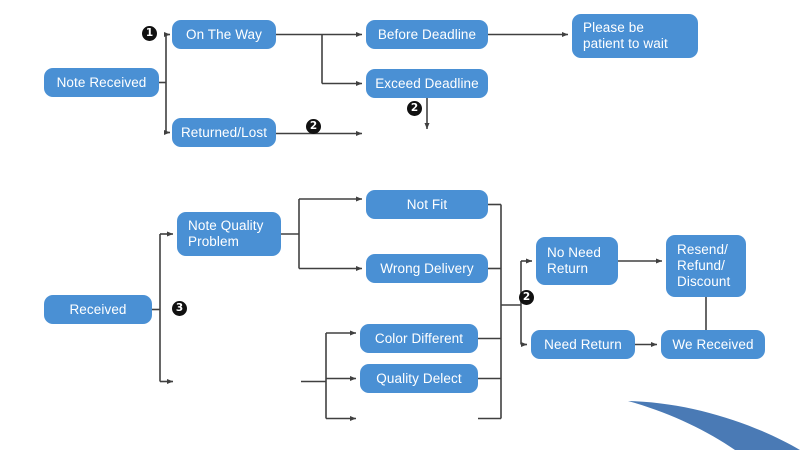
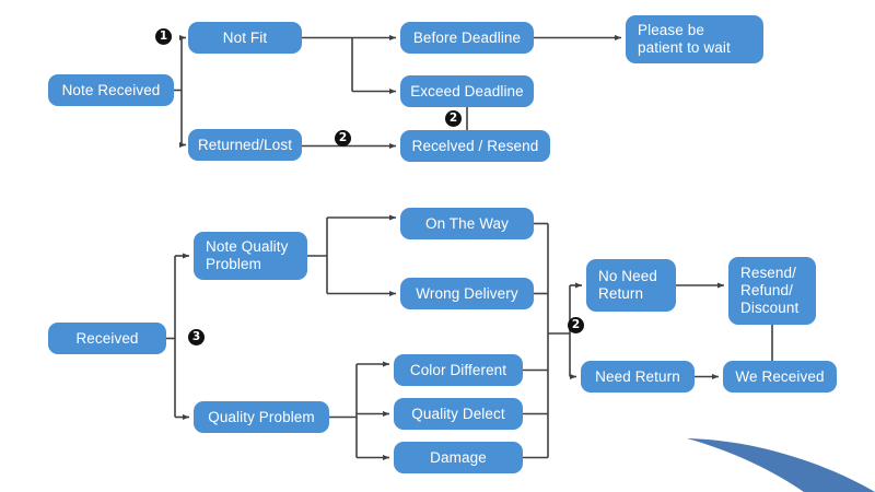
  Note Received
- On The Way
+ Not Fit
  Returned/Lost
  Before Deadline
  Exceed Deadline
+ Recelved / Resend
  Please be
  patient to wait
  Received
  Note Quality
  Problem
+ Quality Problem
- Not Fit
+ On The Way
  Wrong Delivery
  Color Different
  Quality Delect
+ Damage
  No Need
  Return
  Need Return
  Resend/
  Refund/
  Discount
  We Received
  1
  2
  2
  3
  2
